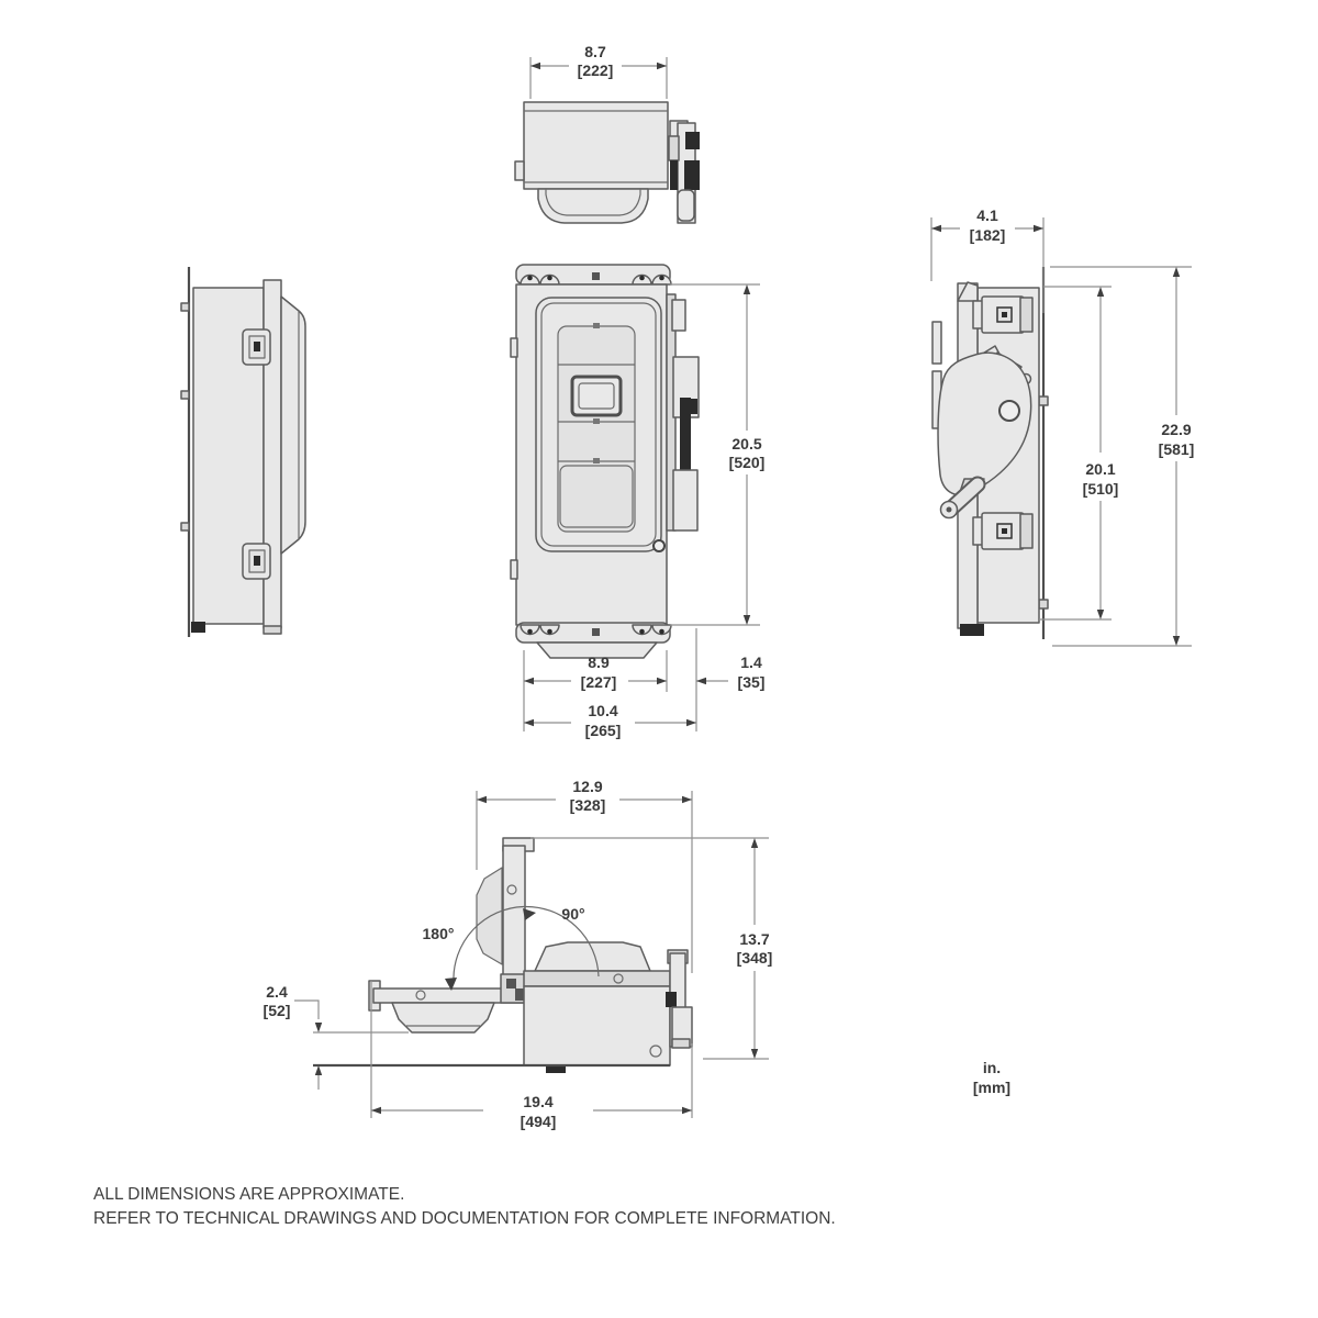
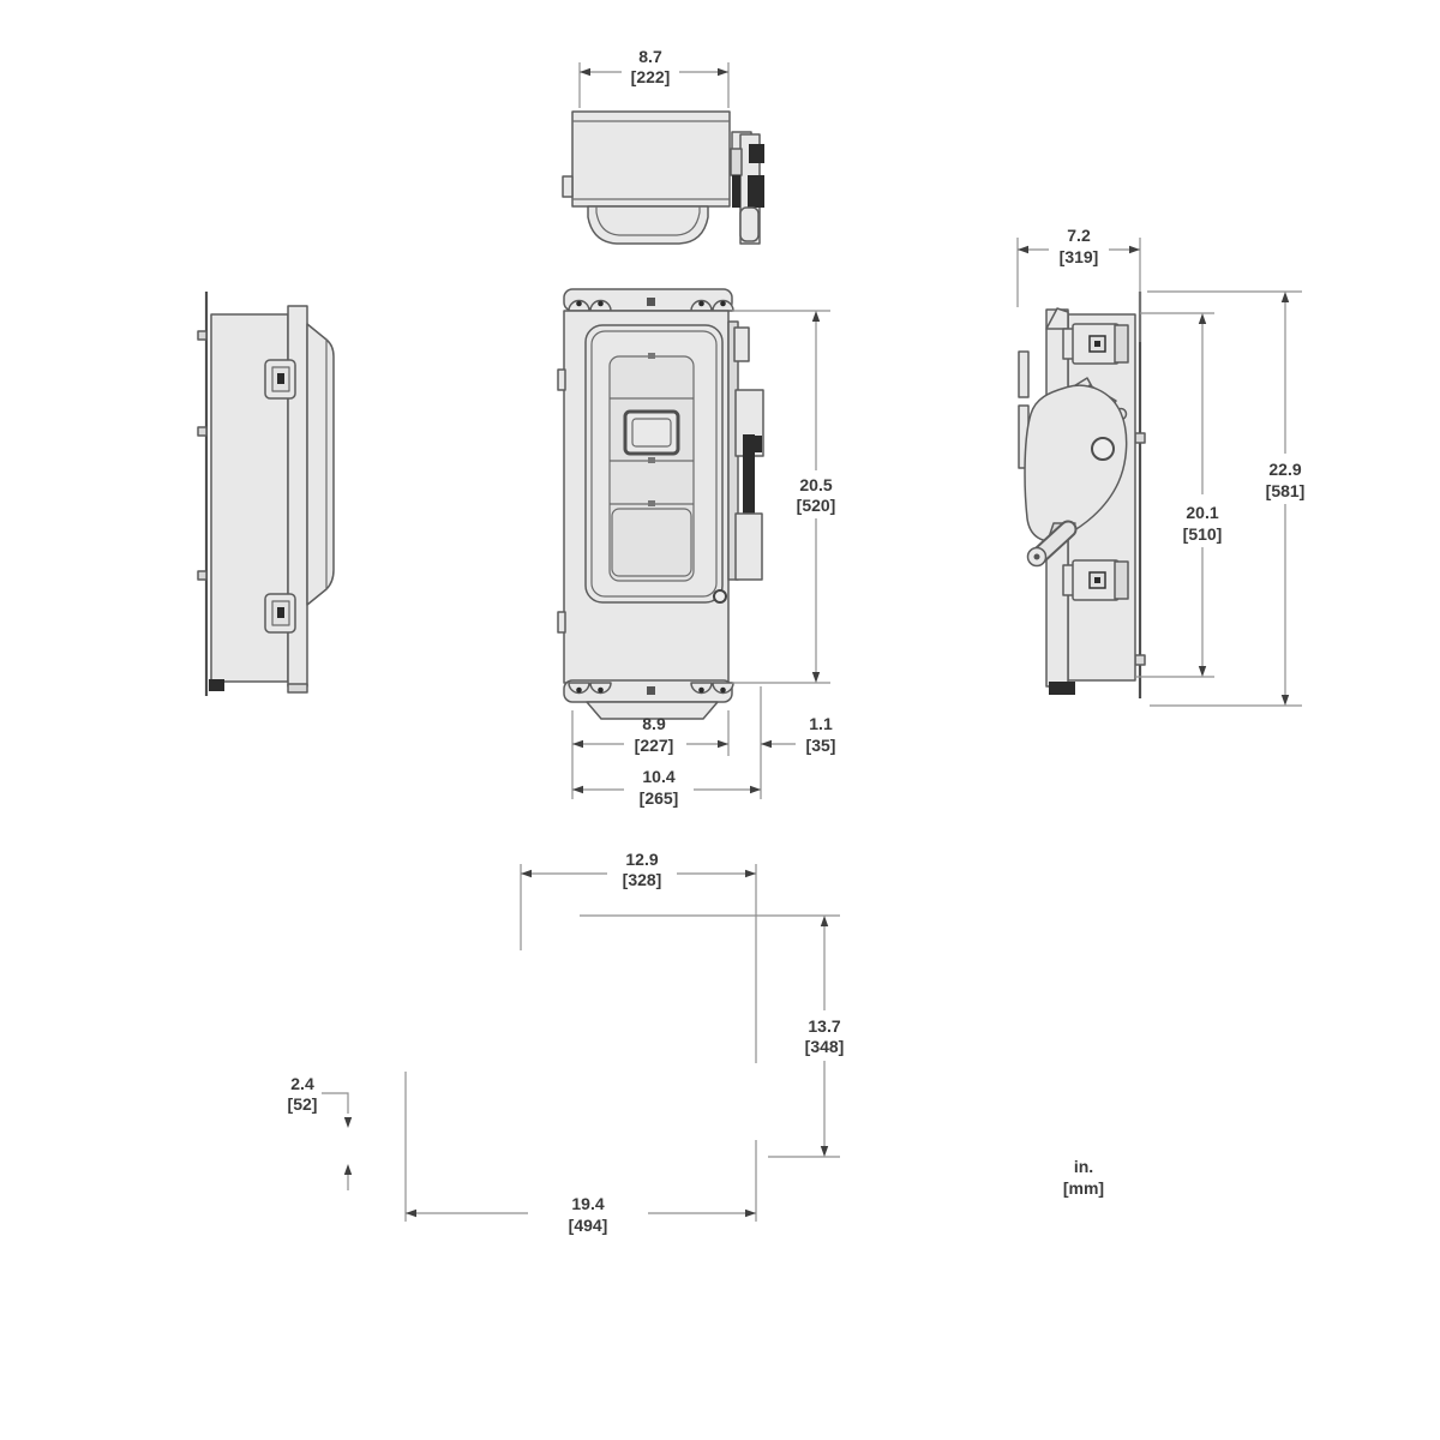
  8.7
  [222]
  20.5
  [520]
  8.9
  [227]
- 1.4
+ 1.1
  [35]
  10.4
  [265]
- 4.1
+ 7.2
- [182]
+ [319]
  20.1
  [510]
  22.9
  [581]
- 180°
- 90°
  12.9
  [328]
  13.7
  [348]
  2.4
  [52]
  19.4
  [494]
  in.
  [mm]
- ALL DIMENSIONS ARE APPROXIMATE.
- REFER TO TECHNICAL DRAWINGS AND DOCUMENTATION FOR COMPLETE INFORMATION.
